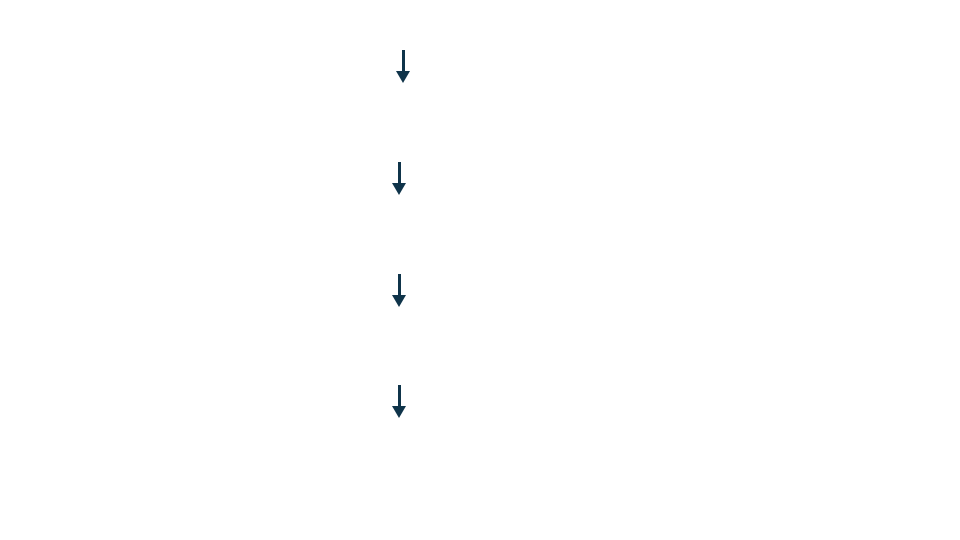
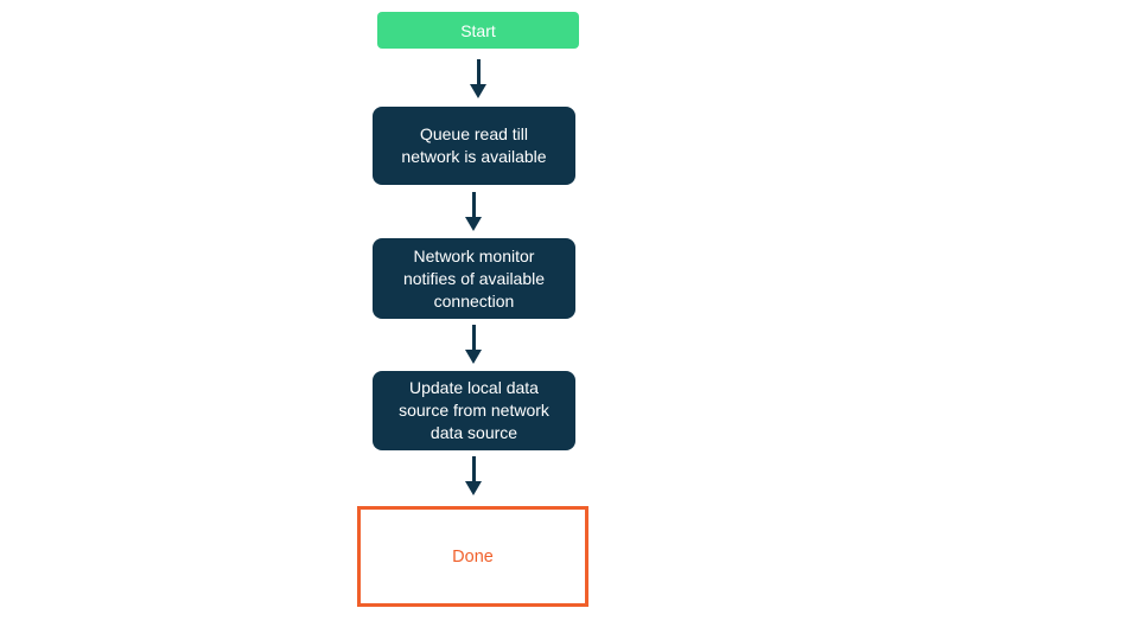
+ Start
+ Queue read till
+ network is available
+ Network monitor
+ notifies of available
+ connection
+ Update local data
+ source from network
+ data source
+ Done
